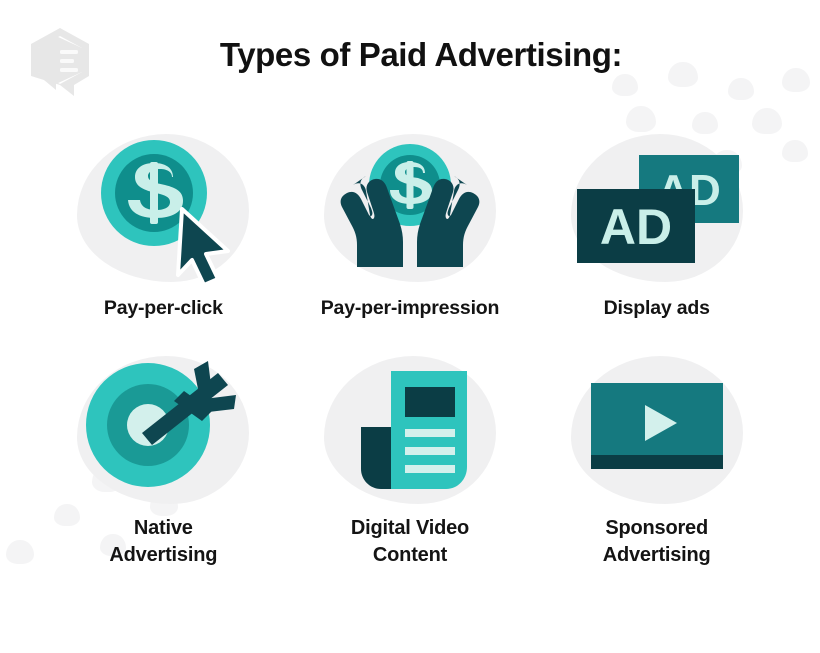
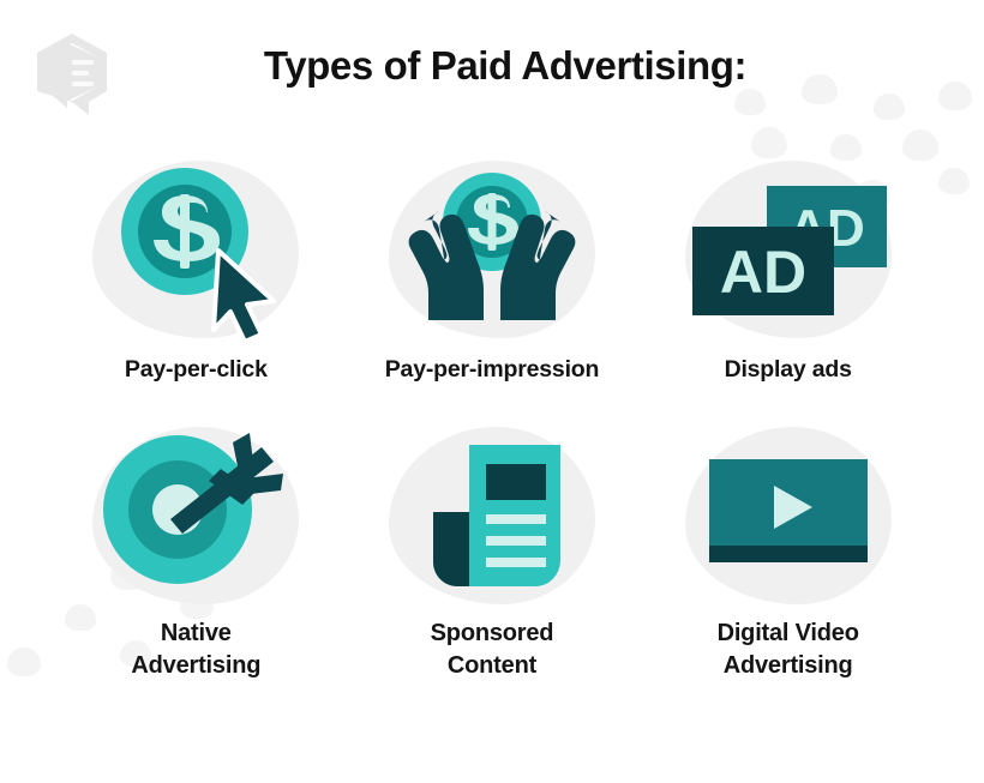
  Types of Paid Advertising:
  Pay-per-click
  Pay-per-impression
  AD
  Display ads
  Native
  Advertising
- Digital Video
+ Sponsored
  Content
- Sponsored
+ Digital Video
  Advertising
